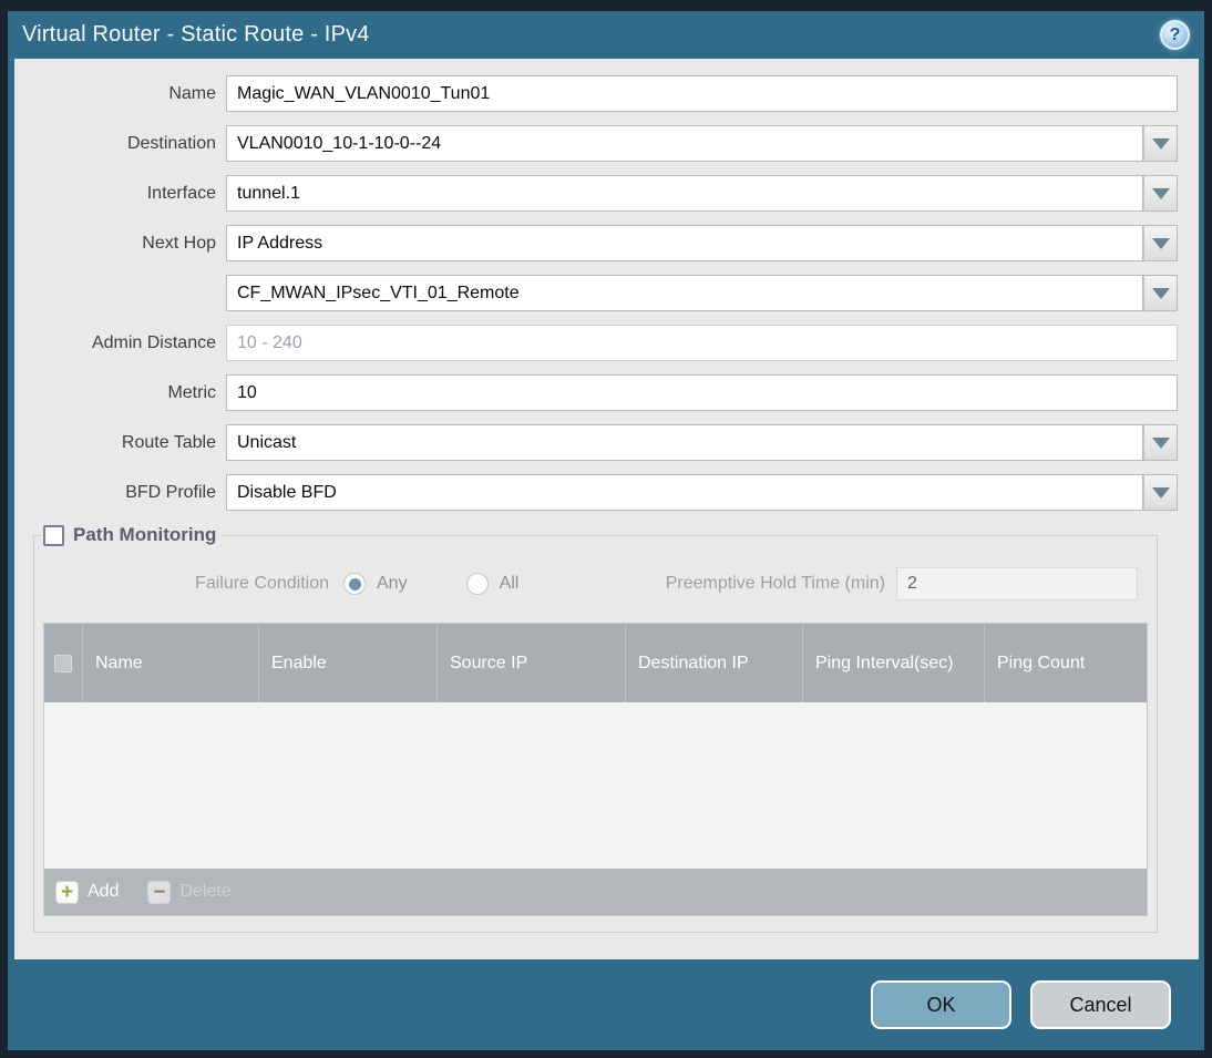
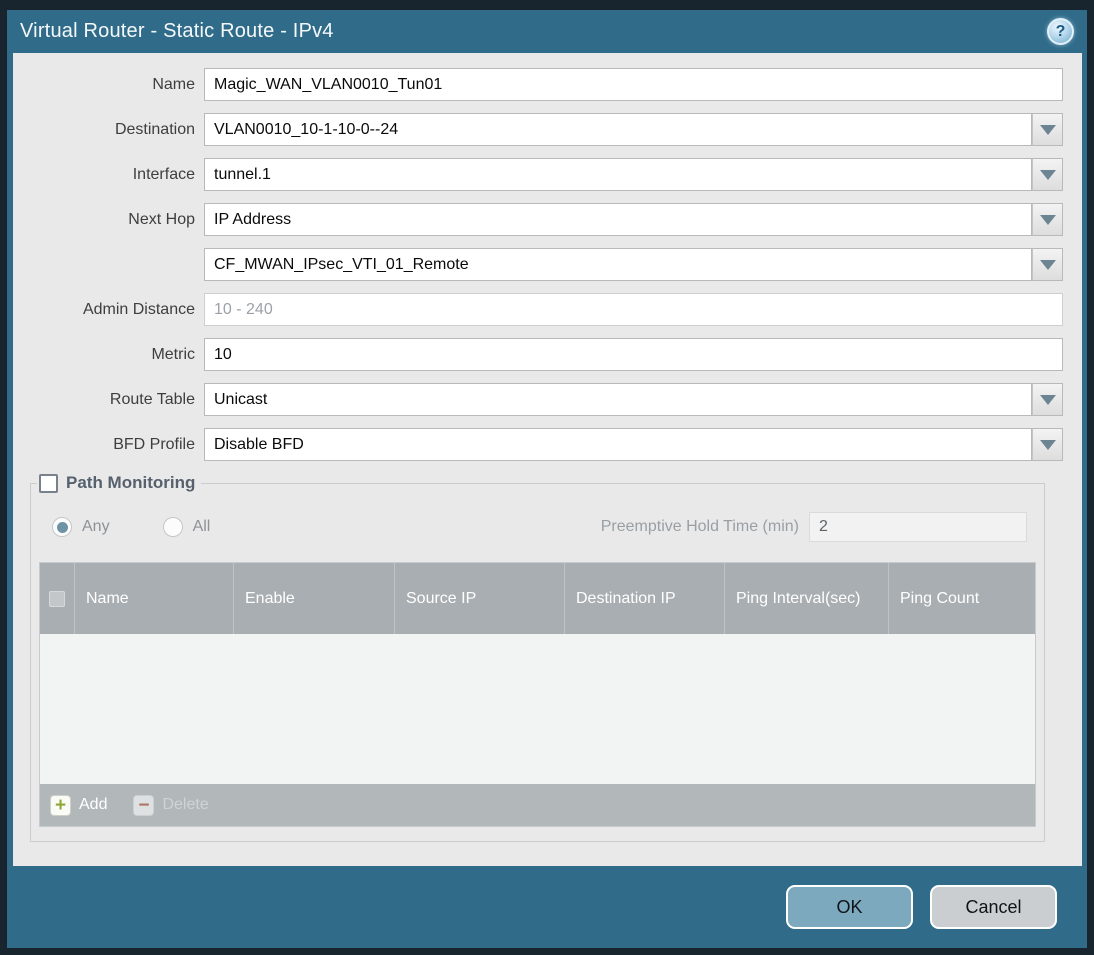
  Virtual Router - Static Route - IPv4
  ?
  Name
  Magic_WAN_VLAN0010_Tun01
  Destination
  VLAN0010_10-1-10-0--24
  Interface
  tunnel.1
  Next Hop
  IP Address
  CF_MWAN_IPsec_VTI_01_Remote
  Admin Distance
  10 - 240
  Metric
  10
  Route Table
  Unicast
  BFD Profile
  Disable BFD
  Path Monitoring
- Failure Condition
  Any
  All
  Preemptive Hold Time (min)
  2
  Name
  Enable
  Source IP
  Destination IP
  Ping Interval(sec)
  Ping Count
  +
  Add
  −
  Delete
  OK
  Cancel
